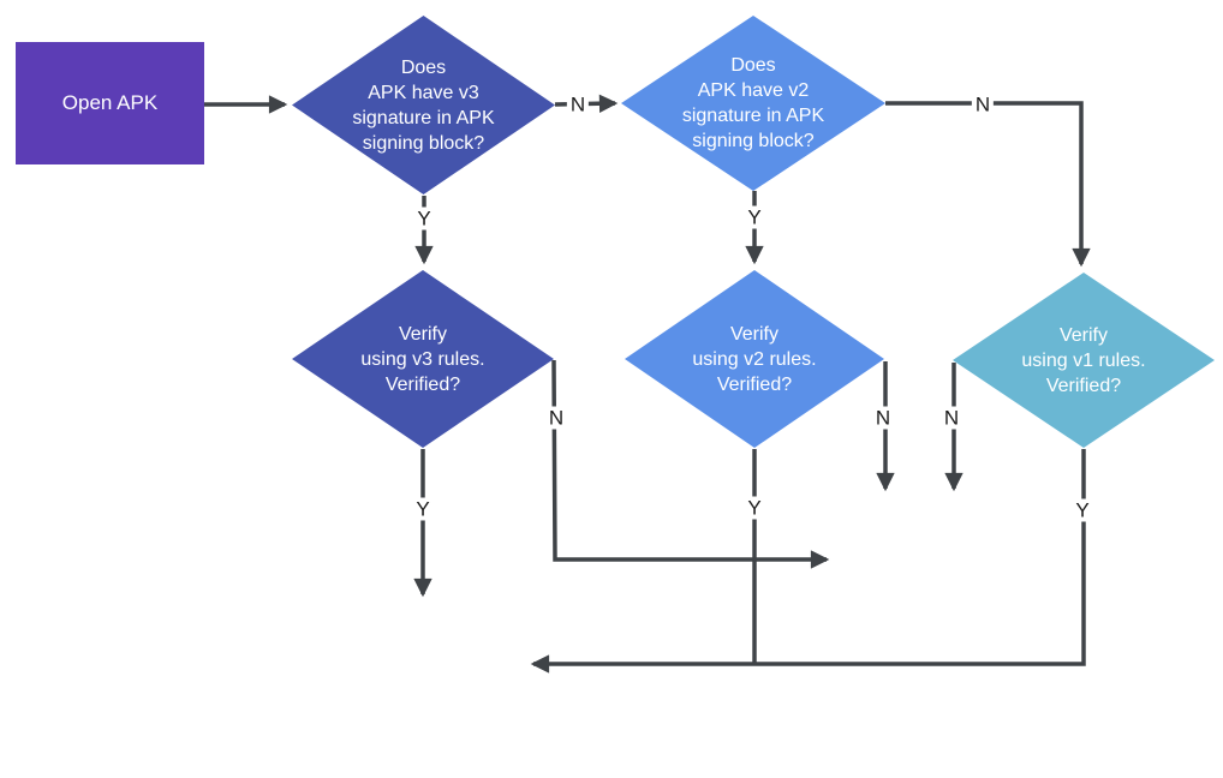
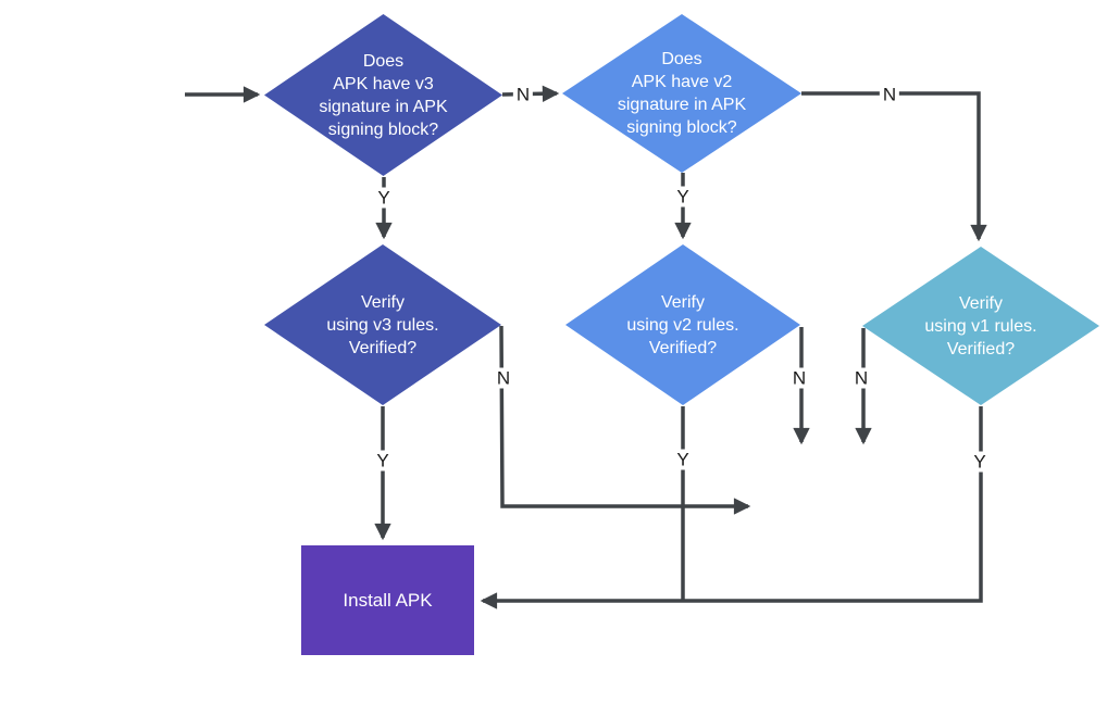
- Open APK
  Does
  APK have v3
  signature in APK
  signing block?
  Does
  APK have v2
  signature in APK
  signing block?
  Verify
  using v3 rules.
  Verified?
  Verify
  using v2 rules.
  Verified?
  Verify
  using v1 rules.
  Verified?
+ Install APK
  N
  Y
  Y
  N
  N
  Y
  N
  N
  Y
  Y
